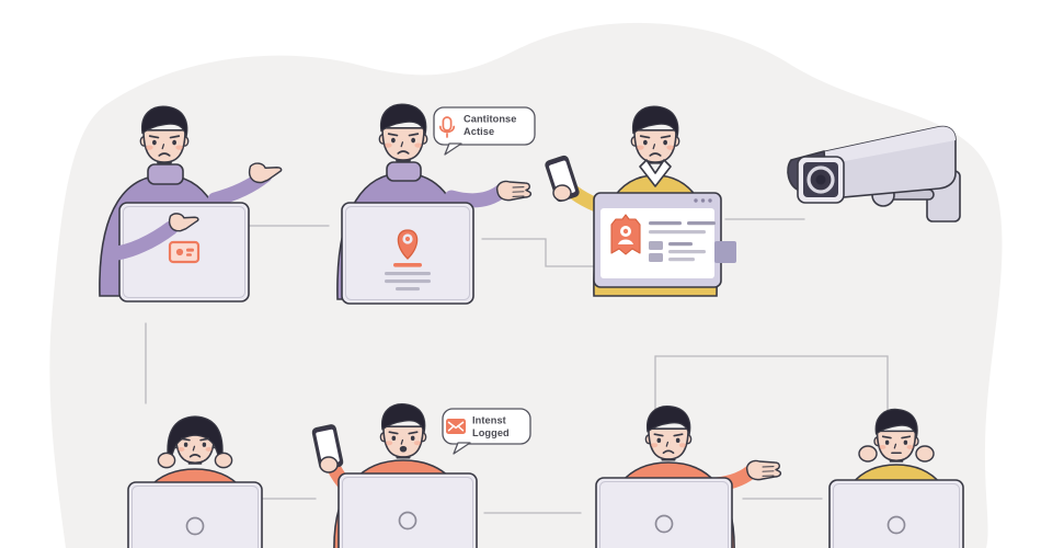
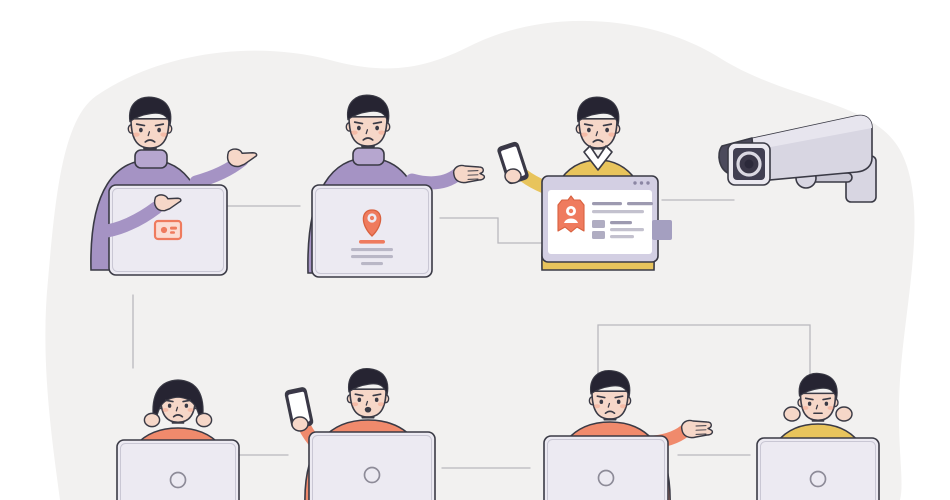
- Cantitonse
- Actise
- Intenst
- Logged
